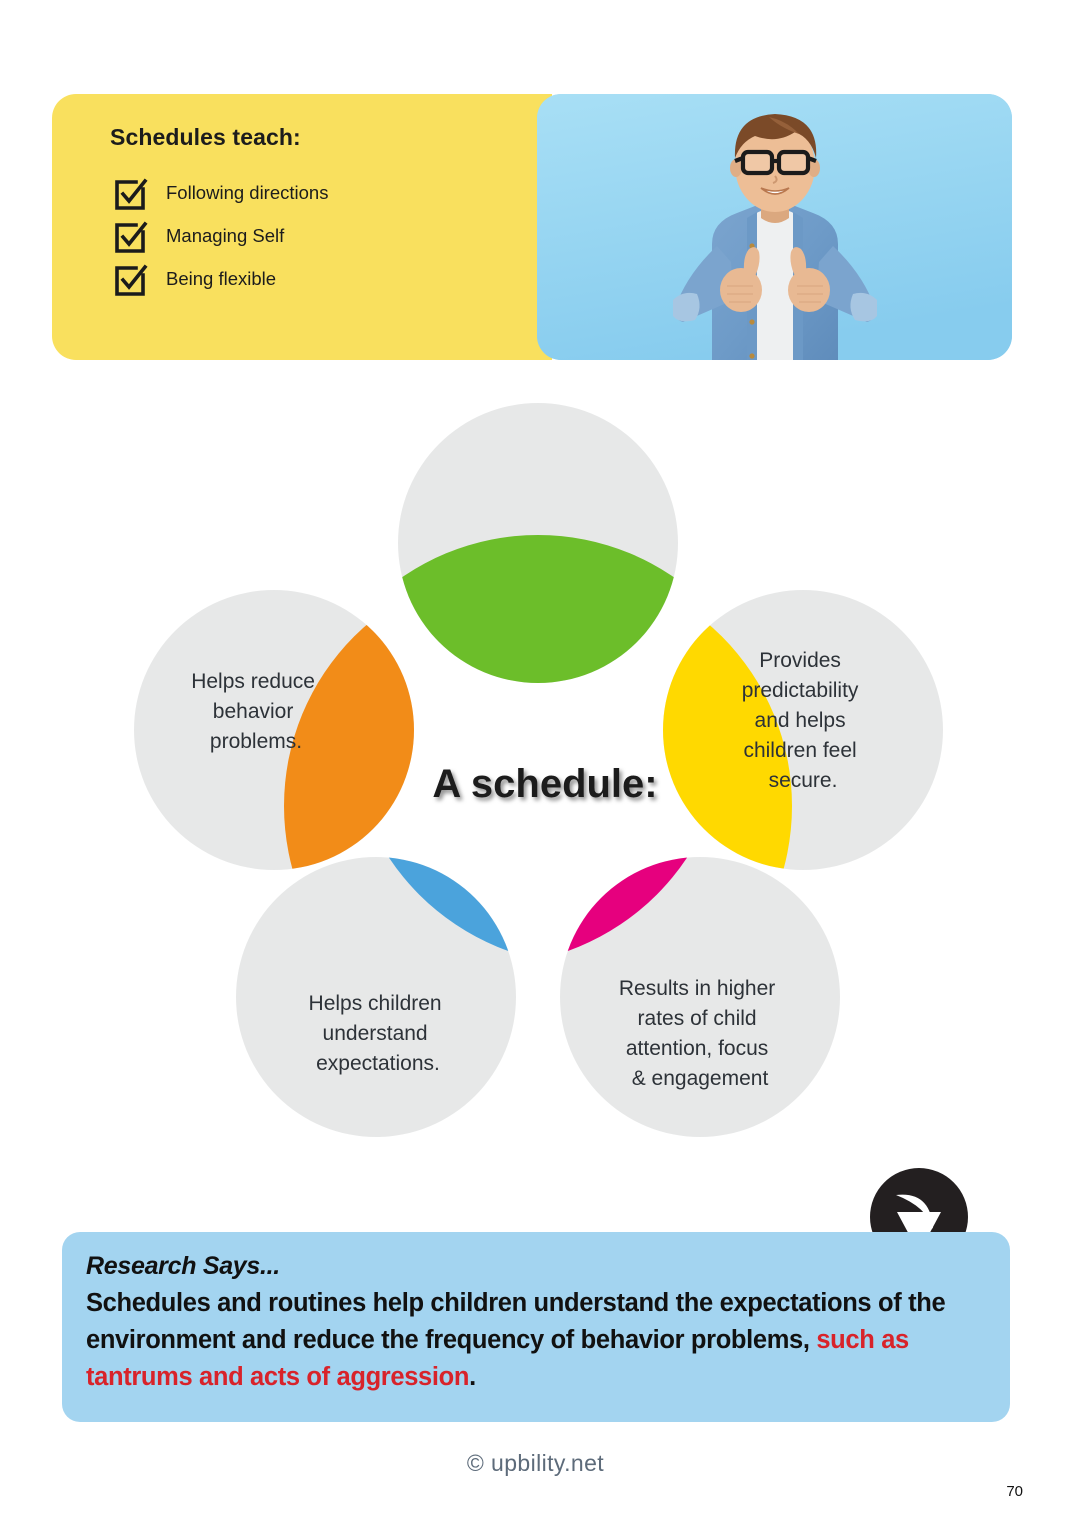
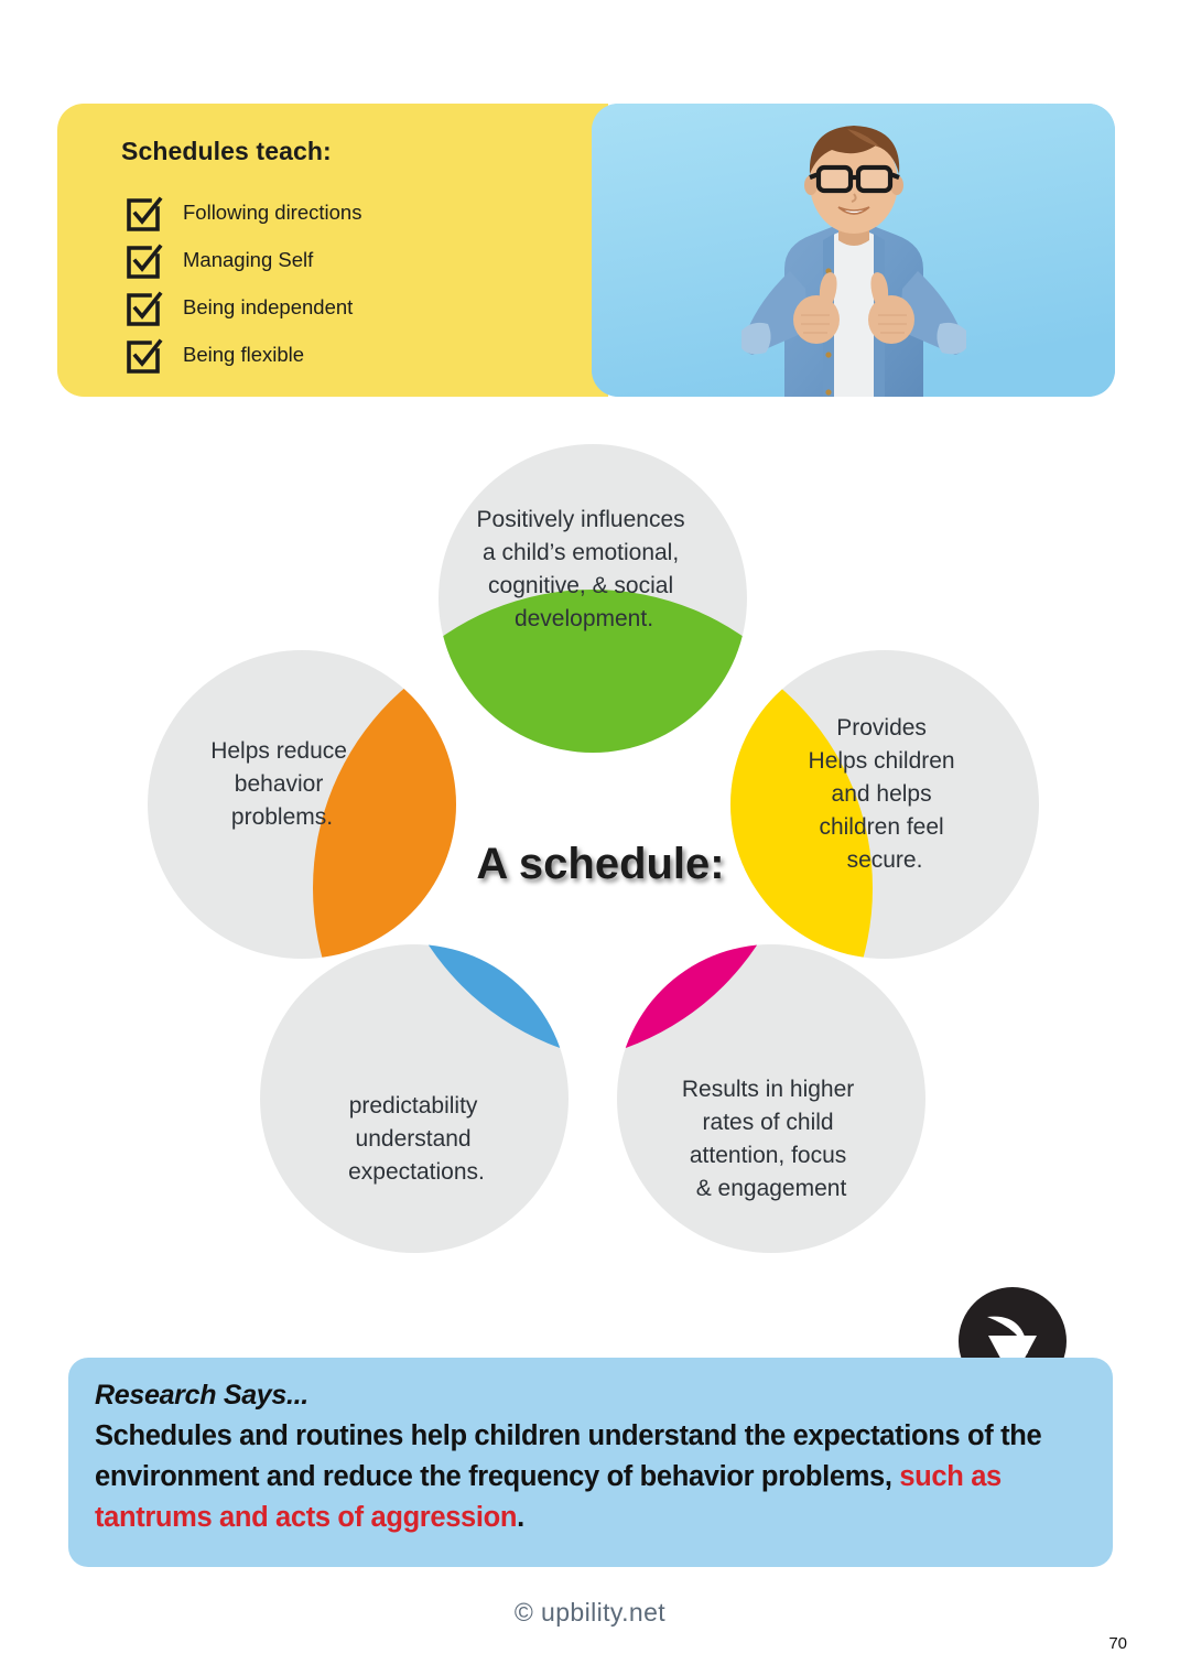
  Schedules teach:
  Following directions
  Managing Self
+ Being independent
  Being flexible
+ Positively influences a child’s emotional, cognitive, & social development.
- Provides predictability and helps children feel secure.
+ Provides Helps children and helps children feel secure.
  Results in higher rates of child attention, focus & engagement
- Helps children understand expectations.
+ predictability understand expectations.
  Helps reduce behavior problems.
  A schedule:
  Research Says...
  Schedules and routines help children understand the expectations of the environment and reduce the frequency of behavior problems, such as tantrums and acts of aggression.
  © upbility.net
  70
